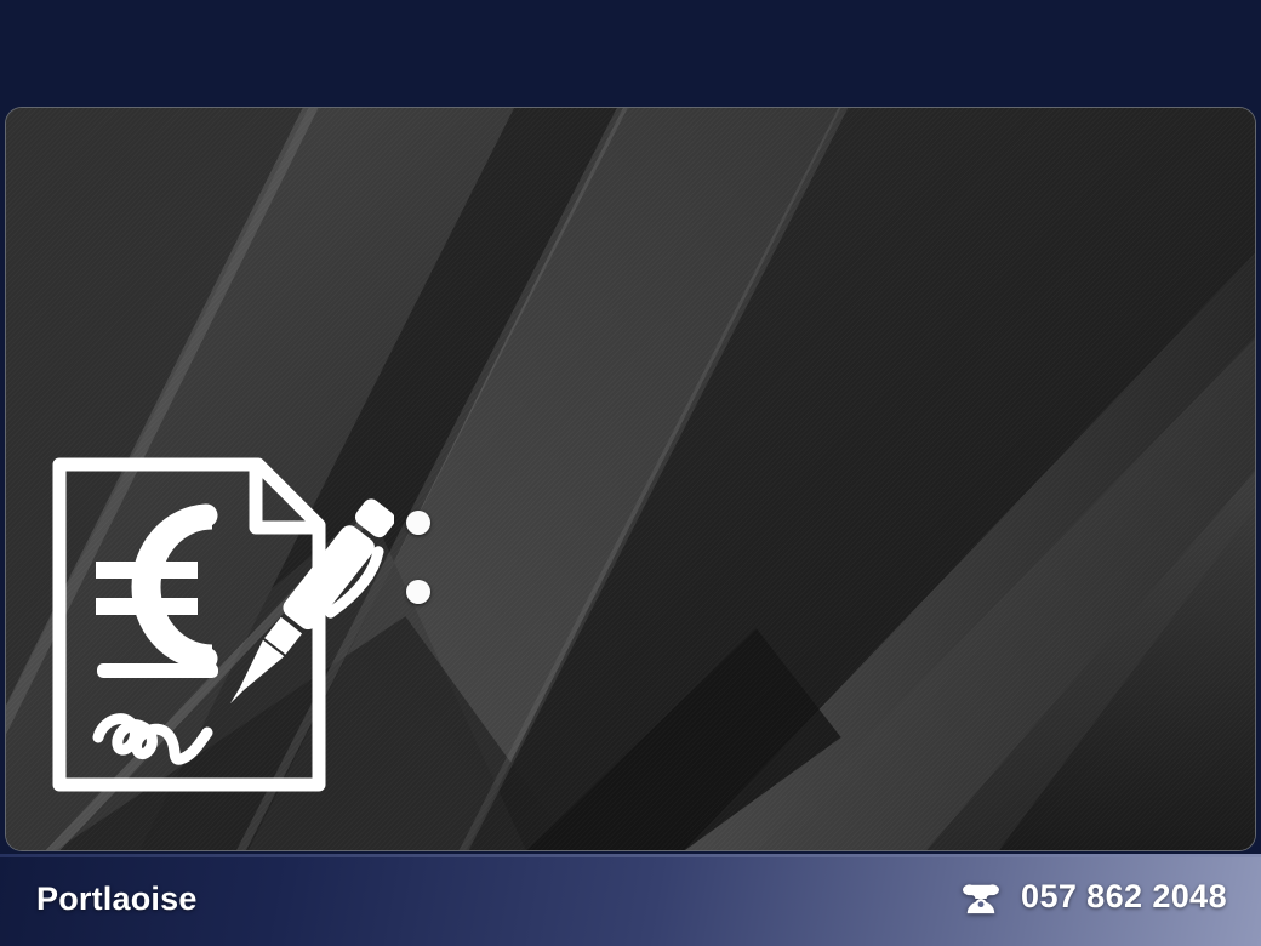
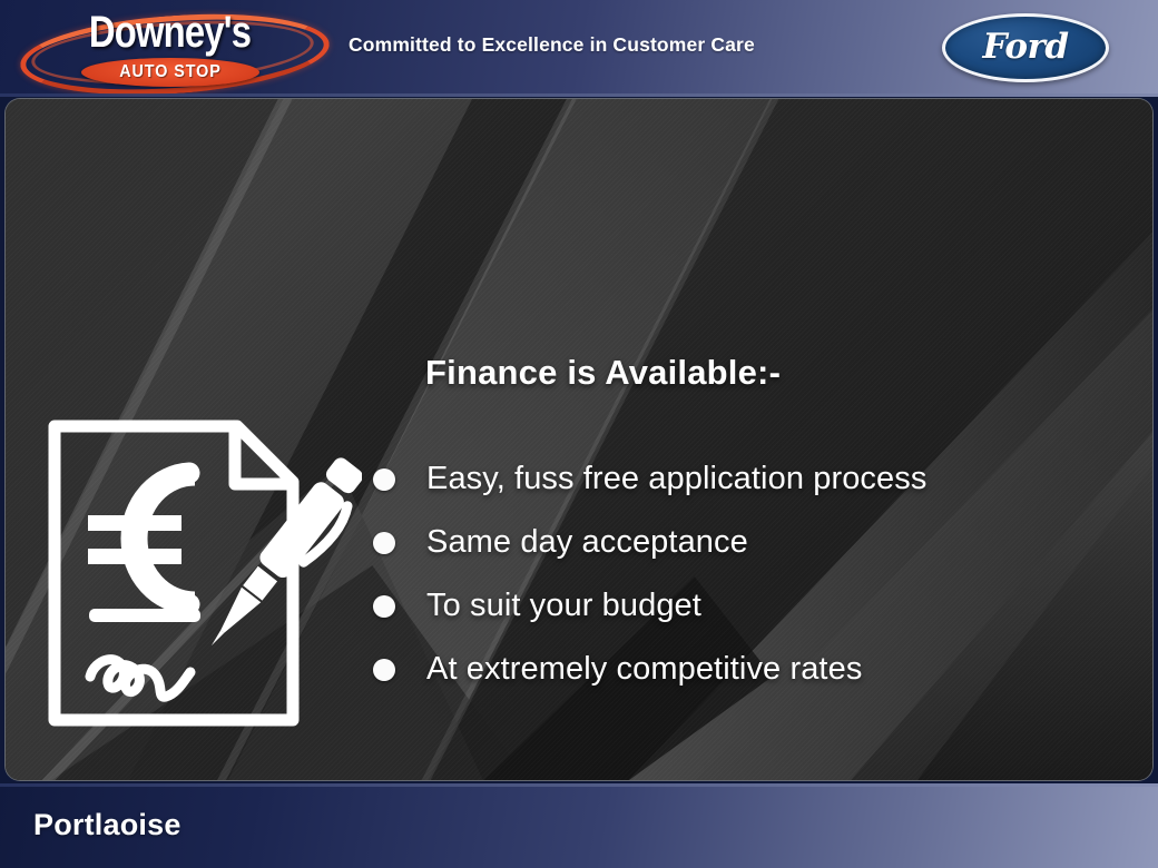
+ Downey's
+ AUTO STOP
+ Committed to Excellence in Customer Care
+ Ford
+ Finance is Available:-
+ Easy, fuss free application process
+ Same day acceptance
+ To suit your budget
+ At extremely competitive rates
  Portlaoise
- 057 862 2048
